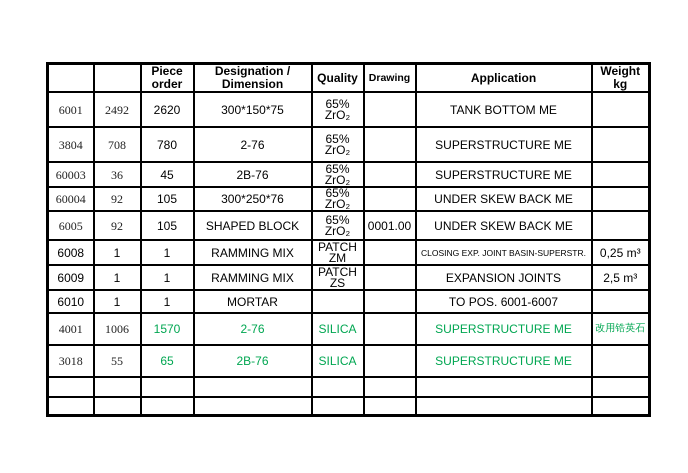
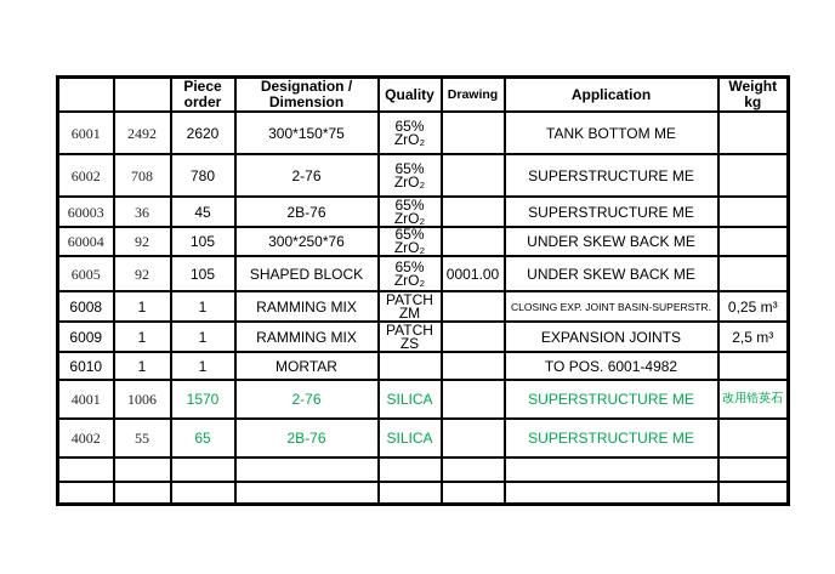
  		Piece order	Designation / Dimension	Quality	Drawing	Application	Weight kg
  6001	2492	2620	300*150*75	65% ZrO₂		TANK BOTTOM ME
- 3804	708	780	2-76	65% ZrO₂		SUPERSTRUCTURE ME
+ 6002	708	780	2-76	65% ZrO₂		SUPERSTRUCTURE ME
  60003	36	45	2B-76	65% ZrO₂		SUPERSTRUCTURE ME
  60004	92	105	300*250*76	65% ZrO₂		UNDER SKEW BACK ME
  6005	92	105	SHAPED BLOCK	65% ZrO₂	0001.00	UNDER SKEW BACK ME
  6008	1	1	RAMMING MIX	PATCH ZM		CLOSING EXP. JOINT BASIN-SUPERSTR.	0,25 m³
  6009	1	1	RAMMING MIX	PATCH ZS		EXPANSION JOINTS	2,5 m³
- 6010	1	1	MORTAR			TO POS. 6001-6007
+ 6010	1	1	MORTAR			TO POS. 6001-4982
  4001	1006	1570	2-76	SILICA		SUPERSTRUCTURE ME	改用锆英石
- 3018	55	65	2B-76	SILICA		SUPERSTRUCTURE ME
+ 4002	55	65	2B-76	SILICA		SUPERSTRUCTURE ME
